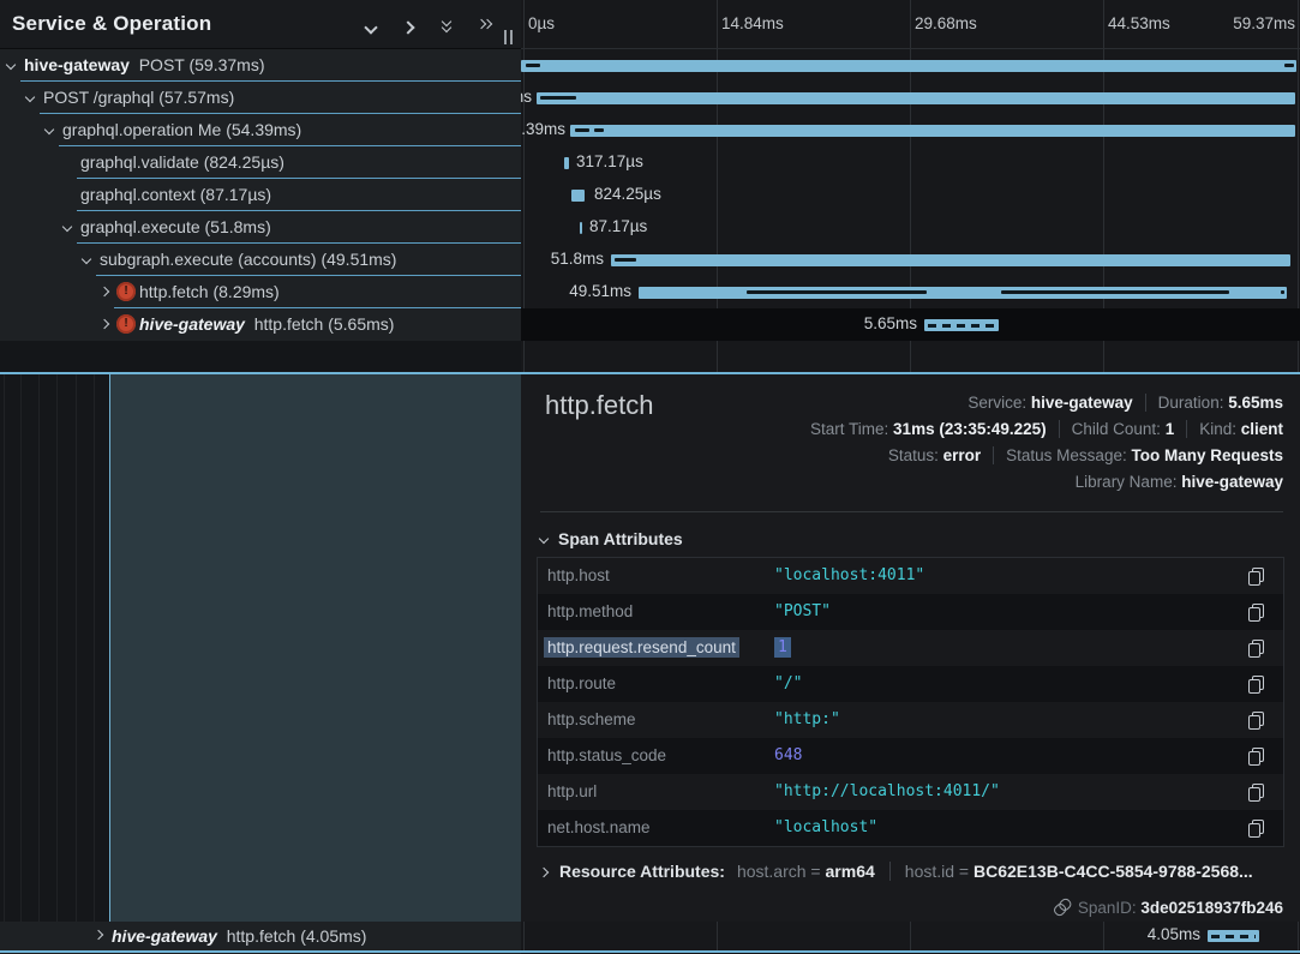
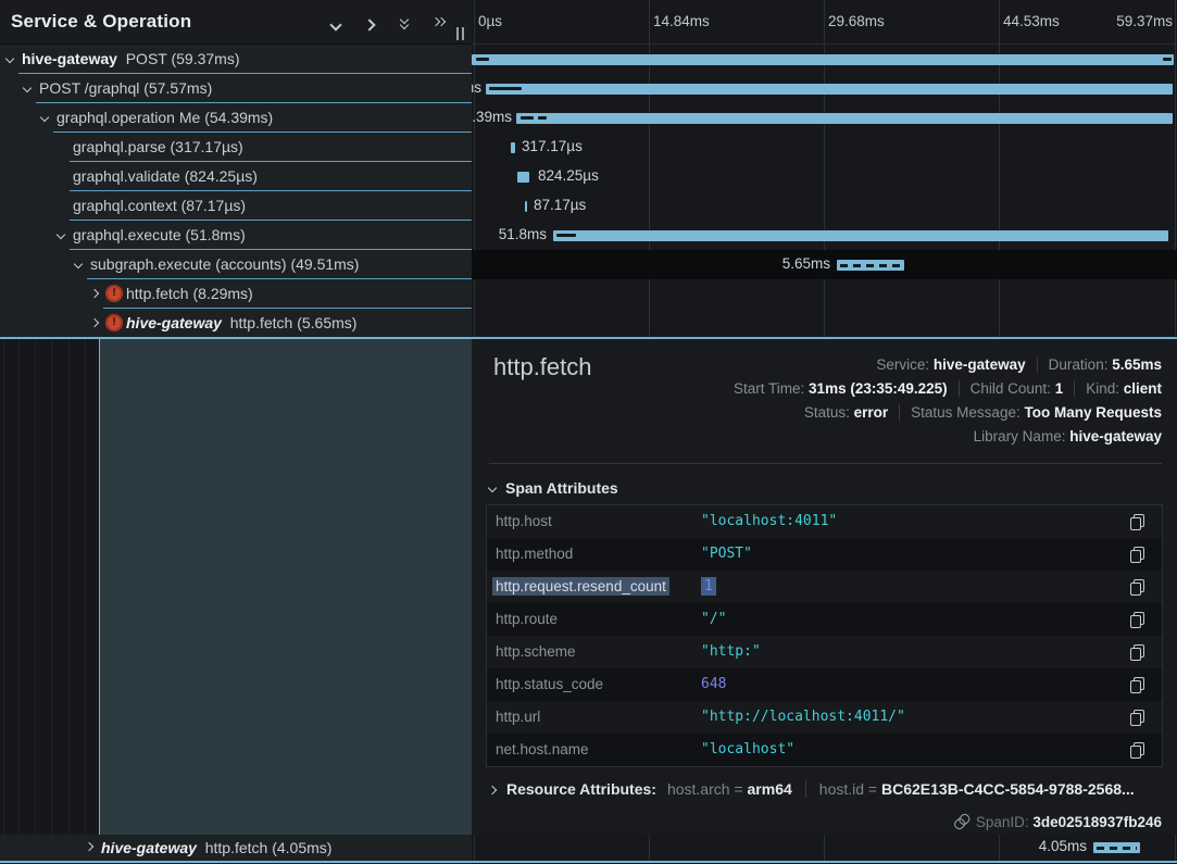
  0µs
  14.84ms
  29.68ms
  44.53ms
  59.37ms
  .39ms
  317.17µs
  824.25µs
  87.17µs
  51.8ms
- 49.51ms
  5.65ms
  Service & Operation
  hive-gateway POST (59.37ms)
  POST /graphql (57.57ms)
  graphql.operation Me (54.39ms)
+ graphql.parse (317.17µs)
  graphql.validate (824.25µs)
  graphql.context (87.17µs)
  graphql.execute (51.8ms)
  subgraph.execute (accounts) (49.51ms)
  !
  http.fetch (8.29ms)
  !
  hive-gateway http.fetch (5.65ms)
  hive-gateway http.fetch (4.05ms)
  4.05ms
  http.fetch
  Service: hive-gateway Duration: 5.65ms
  Start Time: 31ms (23:35:49.225) Child Count: 1 Kind: client
  Status: error Status Message: Too Many Requests
  Library Name: hive-gateway
  Span Attributes
  http.host
  "localhost:4011"
  http.method
  "POST"
  http.request.resend_count
  1
  http.route
  "/"
  http.scheme
  "http:"
  http.status_code
  648
  http.url
  "http://localhost:4011/"
  net.host.name
  "localhost"
  Resource Attributes: host.arch = arm64 host.id = BC62E13B-C4CC-5854-9788-2568...
  SpanID: 3de02518937fb246
